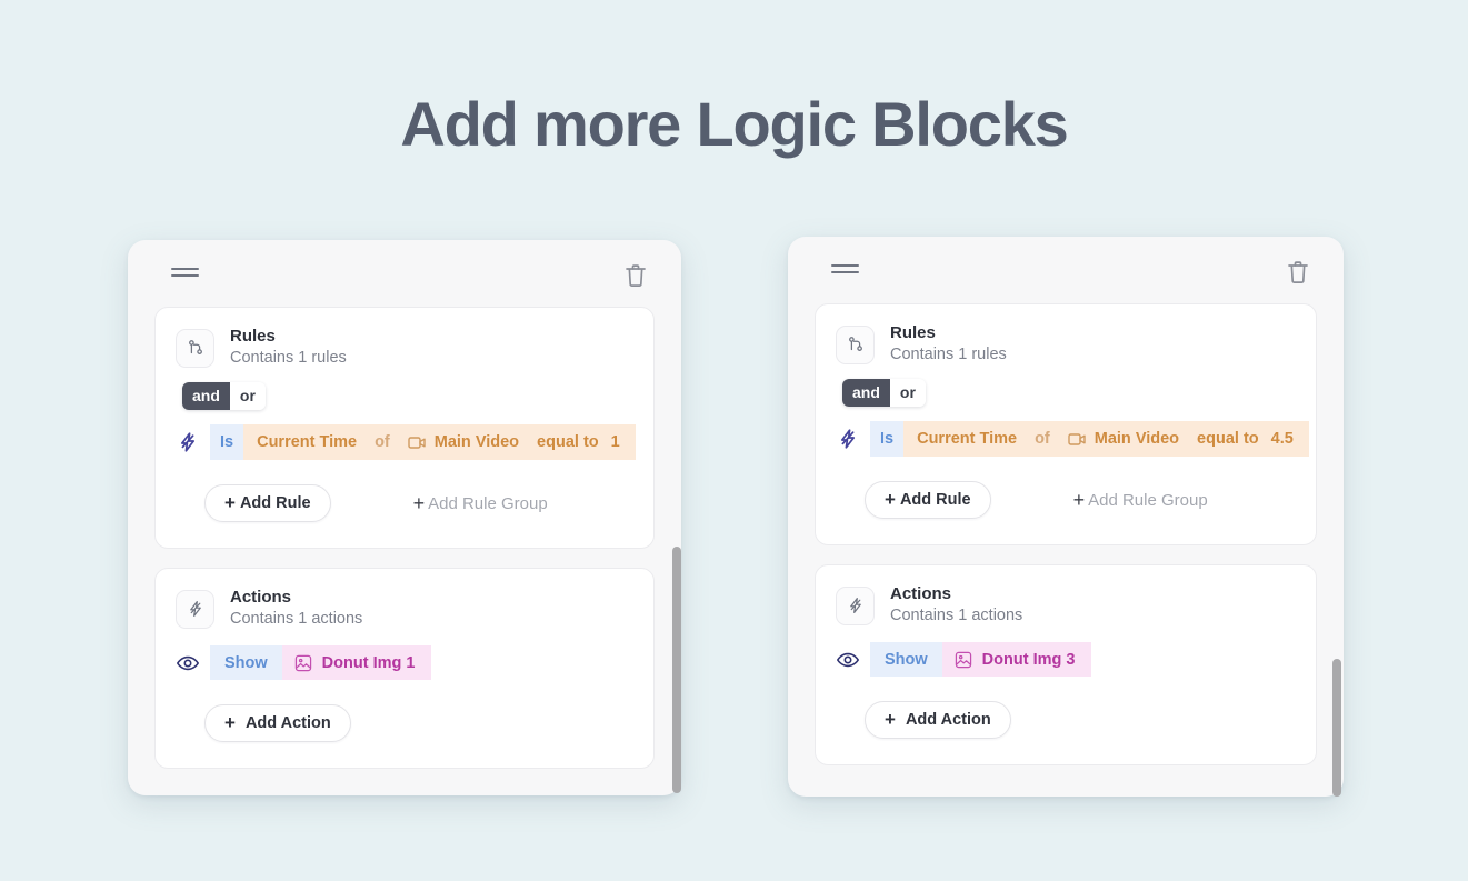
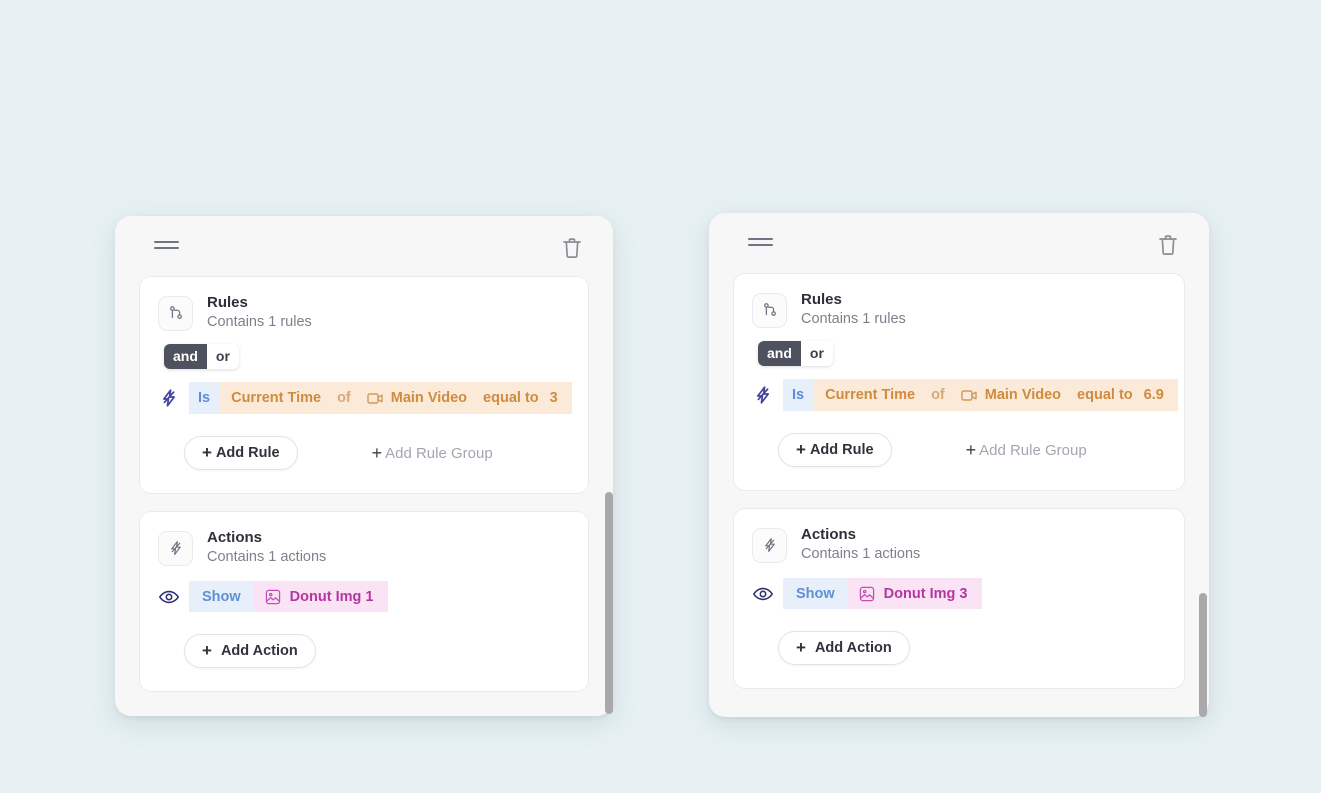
- Add more Logic Blocks
  Rules
  Contains 1 rules
  and
  or
  Is
  Current Time
  of
  Main Video
  equal to
- 1
+ 3
  +
  Add Rule
  +
  Add Rule Group
  Actions
  Contains 1 actions
  Show
  Donut Img 1
  +
  Add Action
  Rules
  Contains 1 rules
  and
  or
  Is
  Current Time
  of
  Main Video
  equal to
- 4.5
+ 6.9
  +
  Add Rule
  +
  Add Rule Group
  Actions
  Contains 1 actions
  Show
  Donut Img 3
  +
  Add Action
